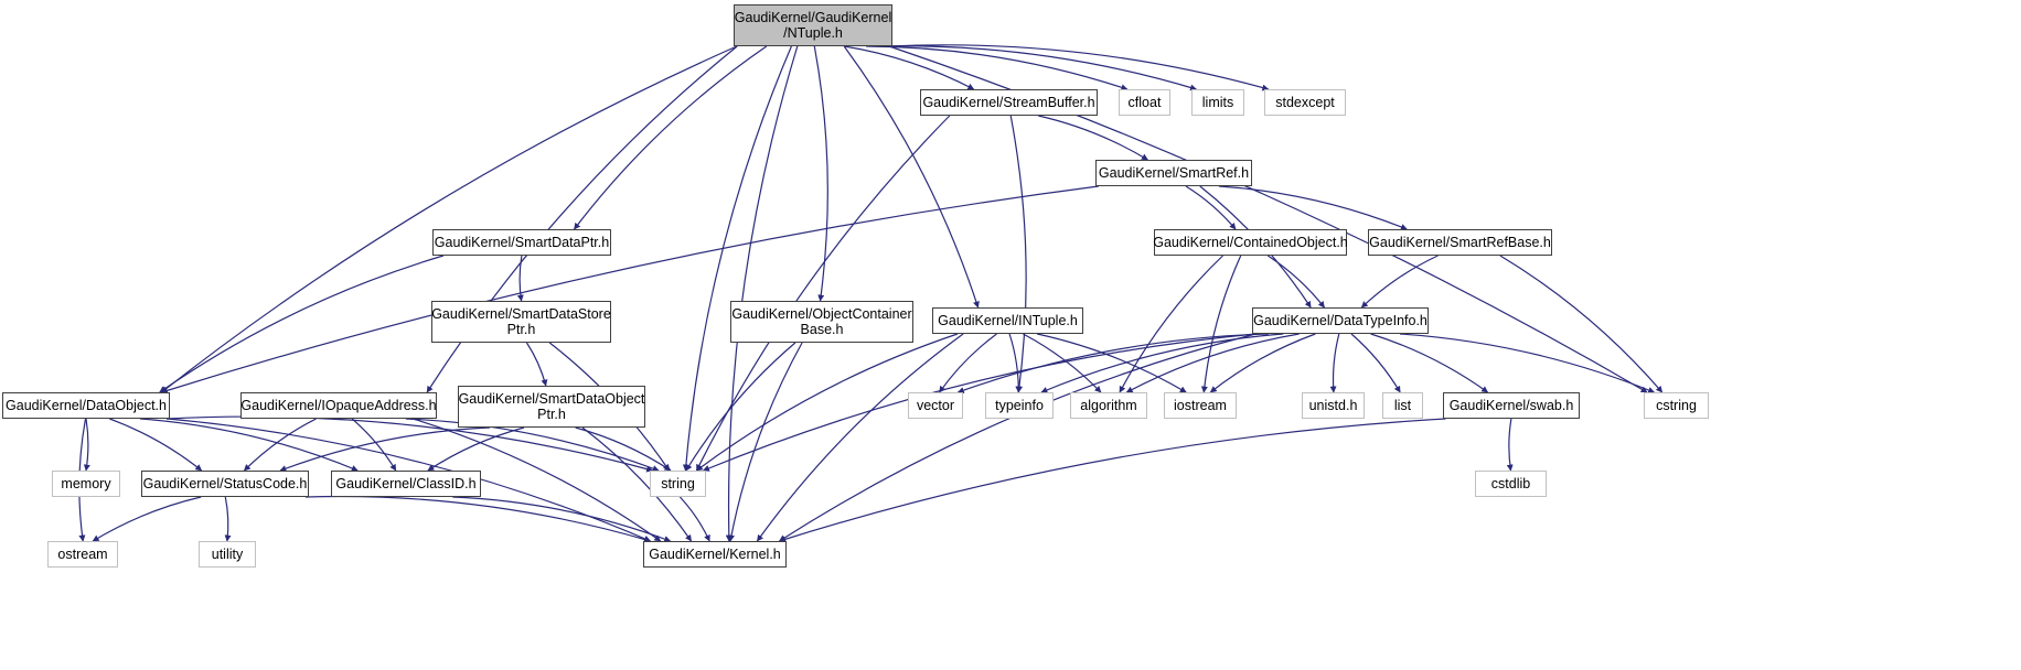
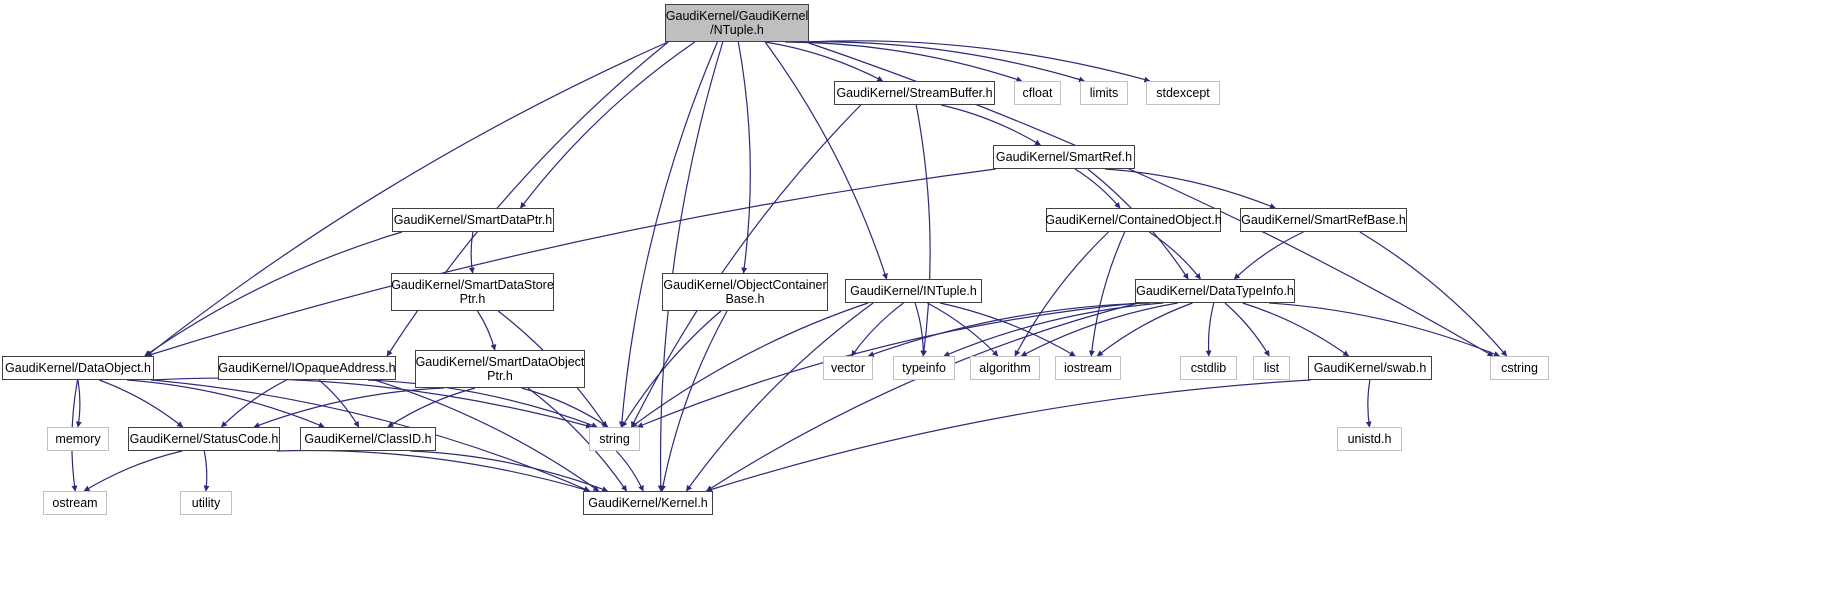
  GaudiKernel/GaudiKernel
  /NTuple.h
  GaudiKernel/StreamBuffer.h
  cfloat
  limits
  stdexcept
  GaudiKernel/SmartRef.h
  GaudiKernel/ContainedObject.h
  GaudiKernel/SmartRefBase.h
  GaudiKernel/SmartDataPtr.h
  GaudiKernel/SmartDataStore
  Ptr.h
  GaudiKernel/ObjectContainer
  Base.h
  GaudiKernel/INTuple.h
  GaudiKernel/DataTypeInfo.h
  GaudiKernel/DataObject.h
  GaudiKernel/IOpaqueAddress.h
  GaudiKernel/SmartDataObject
  Ptr.h
  vector
  typeinfo
  algorithm
  iostream
- unistd.h
+ cstdlib
  list
  GaudiKernel/swab.h
  cstring
  string
  memory
  GaudiKernel/StatusCode.h
  GaudiKernel/ClassID.h
- cstdlib
+ unistd.h
  ostream
  utility
  GaudiKernel/Kernel.h
